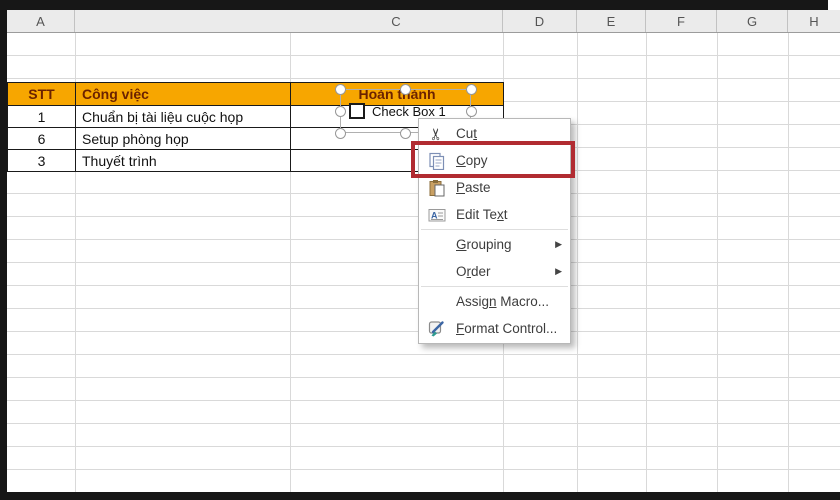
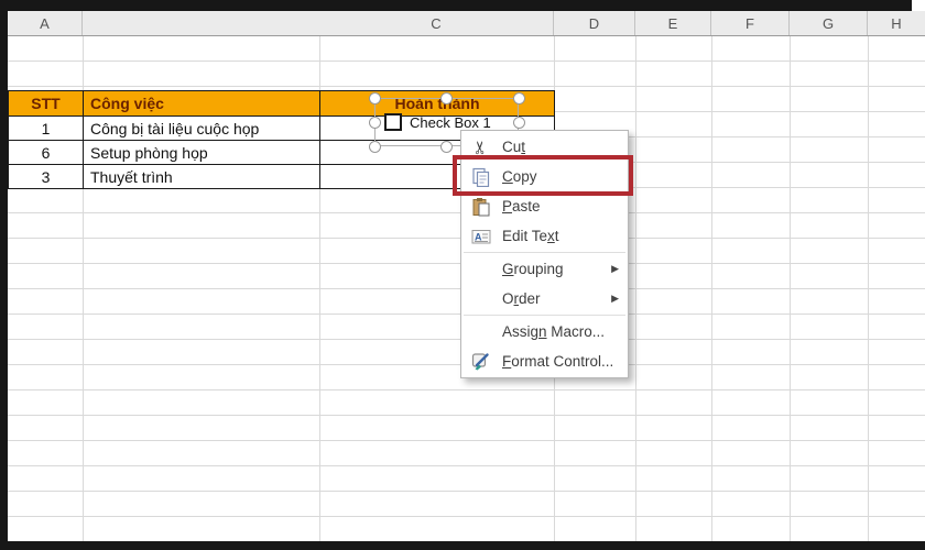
  A
  C
  D
  E
  F
  G
  H
  STT	Công việc	Hoàn tành
- 1	Chuẩn bị tài liệu cuộc họp
+ 1	Công bị tài liệu cuộc họp
  6	Setup phòng họp
  3	Thuyết trình
  Check Box 1
  Cut
  Copy
  Paste
  A
  Edit Text
  Grouping
  ▶
  Order
  ▶
  Assign Macro...
  Format Control...
